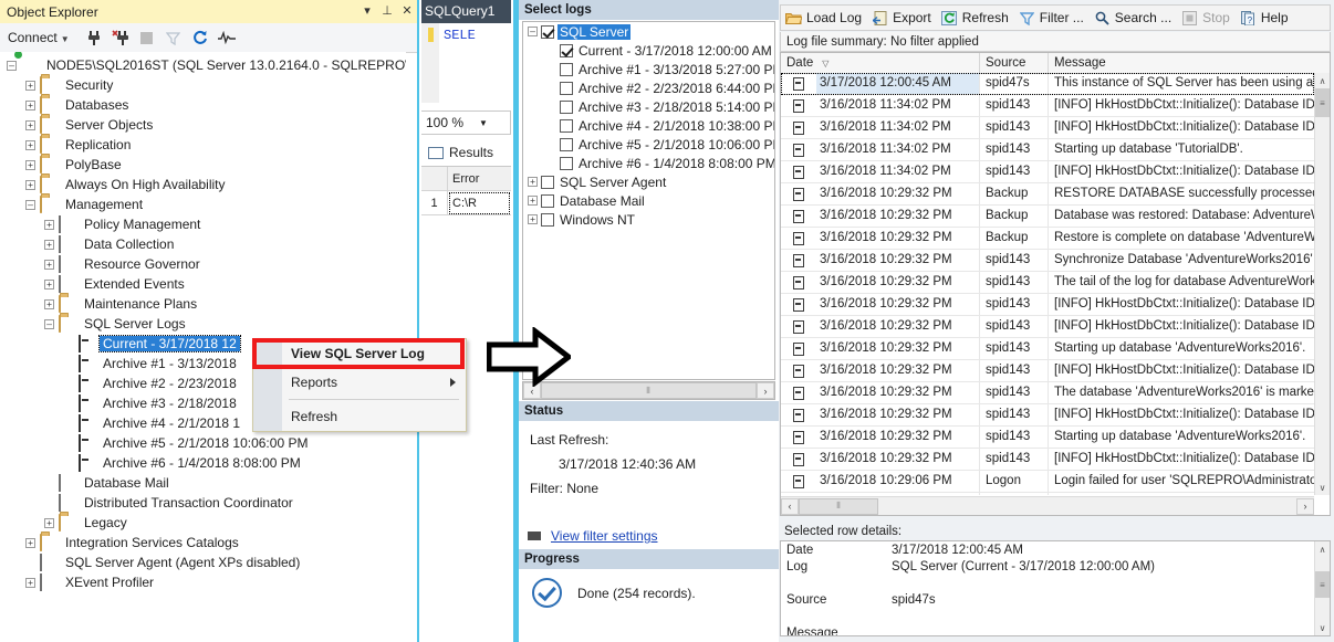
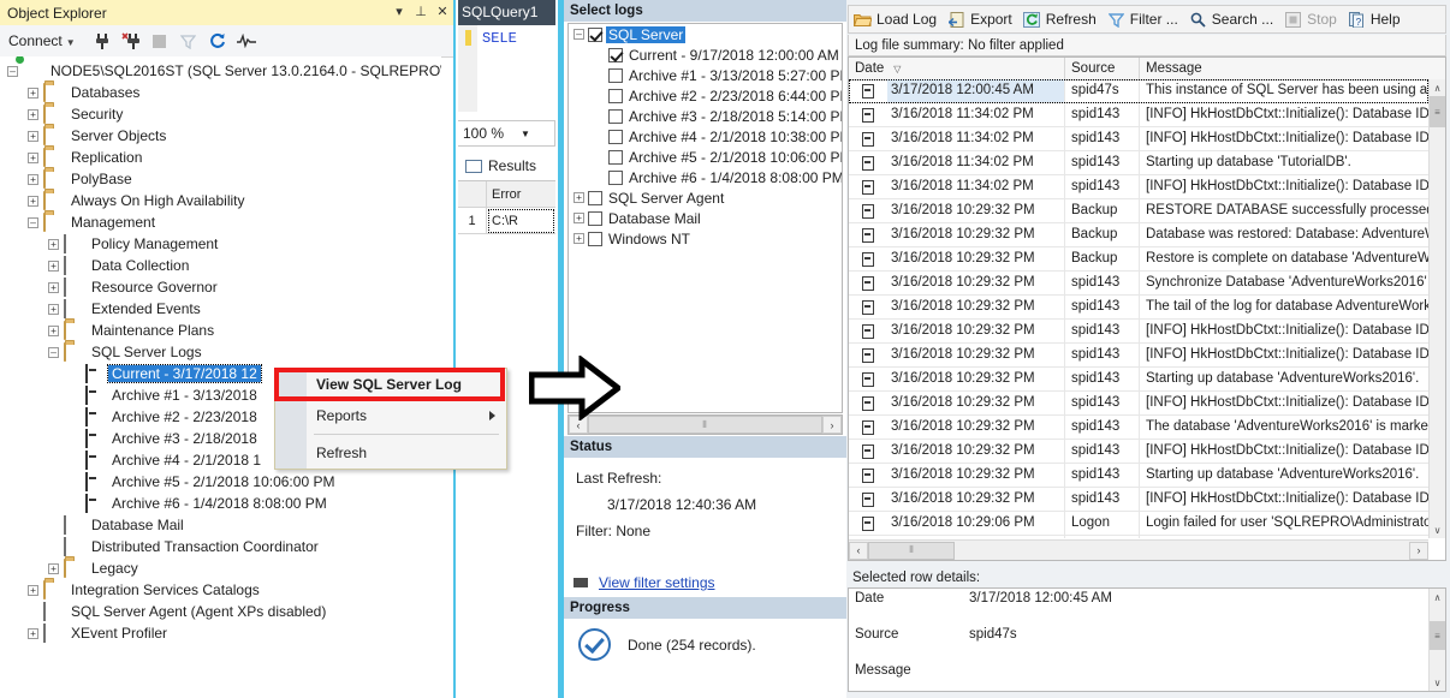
  Object Explorer
  ▾
  ⊥
  ✕
  Connect ▼
  –
  NODE5\SQL2016ST (SQL Server 13.0.2164.0 - SQLREPRO
  +
- Security
+ Databases
  +
- Databases
+ Security
  +
  Server Objects
  +
  Replication
  +
  PolyBase
  +
  Always On High Availability
  –
  Management
  +
  Policy Management
  +
  Data Collection
  +
  Resource Governor
  +
  Extended Events
  +
  Maintenance Plans
  –
  SQL Server Logs
  Current - 3/17/2018 12
  Archive #1 - 3/13/2018
  Archive #2 - 2/23/2018
  Archive #3 - 2/18/2018
  Archive #4 - 2/1/2018 1
  Archive #5 - 2/1/2018 10:06:00 PM
  Archive #6 - 1/4/2018 8:08:00 PM
  Database Mail
  Distributed Transaction Coordinator
  +
  Legacy
  +
  Integration Services Catalogs
  SQL Server Agent (Agent XPs disabled)
  +
  XEvent Profiler
  View SQL Server Log
  Reports
  Refresh
  SQLQuery1
  SELE
  100 %
  ▼
  Results
  Error
  1
  C:\R
  Select logs
  –
  SQL Server
- Current - 3/17/2018 12:00:00 AM
+ Current - 9/17/2018 12:00:00 AM
  Archive #1 - 3/13/2018 5:27:00 P
  Archive #2 - 2/23/2018 6:44:00 P
  Archive #3 - 2/18/2018 5:14:00 P
  Archive #4 - 2/1/2018 10:38:00 P
  Archive #5 - 2/1/2018 10:06:00 P
  Archive #6 - 1/4/2018 8:08:00 PM
  +
  SQL Server Agent
  +
  Database Mail
  +
  Windows NT
  ‹
  ⦀
  ›
  Status
  Last Refresh:
  3/17/2018 12:40:36 AM
  Filter: None
  View filter settings
  Progress
  Done (254 records).
  Load Log
  Export
  Refresh
  Filter ...
  Search ...
  Stop
  ?
  Help
  Log file summary: No filter applied
  Date
  ▽
  Source
  Message
  3/17/2018 12:00:45 AM
  spid47s
  This instance of SQL Server has been using a
  3/16/2018 11:34:02 PM
  spid143
  [INFO] HkHostDbCtxt::Initialize(): Database ID
  3/16/2018 11:34:02 PM
  spid143
  [INFO] HkHostDbCtxt::Initialize(): Database ID
  3/16/2018 11:34:02 PM
  spid143
  Starting up database 'TutorialDB'.
  3/16/2018 11:34:02 PM
  spid143
  [INFO] HkHostDbCtxt::Initialize(): Database ID
  3/16/2018 10:29:32 PM
  Backup
  RESTORE DATABASE successfully processe
  3/16/2018 10:29:32 PM
  Backup
  Database was restored: Database: Adventure
  3/16/2018 10:29:32 PM
  Backup
  Restore is complete on database 'AdventureW
  3/16/2018 10:29:32 PM
  spid143
  Synchronize Database 'AdventureWorks2016'
  3/16/2018 10:29:32 PM
  spid143
  The tail of the log for database AdventureWor
  3/16/2018 10:29:32 PM
  spid143
  [INFO] HkHostDbCtxt::Initialize(): Database ID
  3/16/2018 10:29:32 PM
  spid143
  [INFO] HkHostDbCtxt::Initialize(): Database ID
  3/16/2018 10:29:32 PM
  spid143
  Starting up database 'AdventureWorks2016'.
  3/16/2018 10:29:32 PM
  spid143
  [INFO] HkHostDbCtxt::Initialize(): Database ID
  3/16/2018 10:29:32 PM
  spid143
  The database 'AdventureWorks2016' is marke
  3/16/2018 10:29:32 PM
  spid143
  [INFO] HkHostDbCtxt::Initialize(): Database ID
  3/16/2018 10:29:32 PM
  spid143
  Starting up database 'AdventureWorks2016'.
  3/16/2018 10:29:32 PM
  spid143
  [INFO] HkHostDbCtxt::Initialize(): Database ID
  3/16/2018 10:29:06 PM
  Logon
  Login failed for user 'SQLREPRO\Administrat
  ∧
  ≡
  ∨
  ‹
  ⦀
  ›
  Selected row details:
  Date
  3/17/2018 12:00:45 AM
- Log
- SQL Server (Current - 3/17/2018 12:00:00 AM)
  Source
  spid47s
  Message
  ∧
  ≡
  ∨
